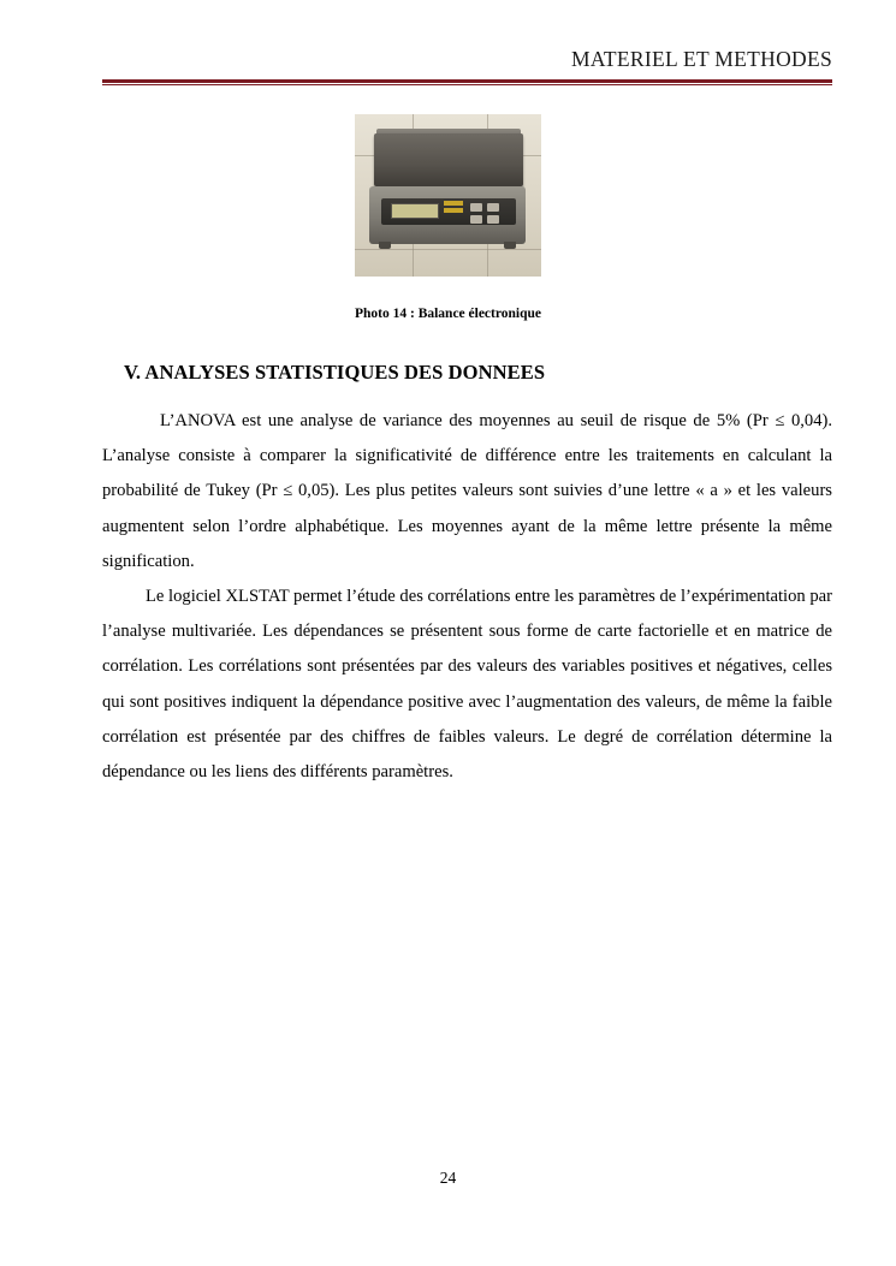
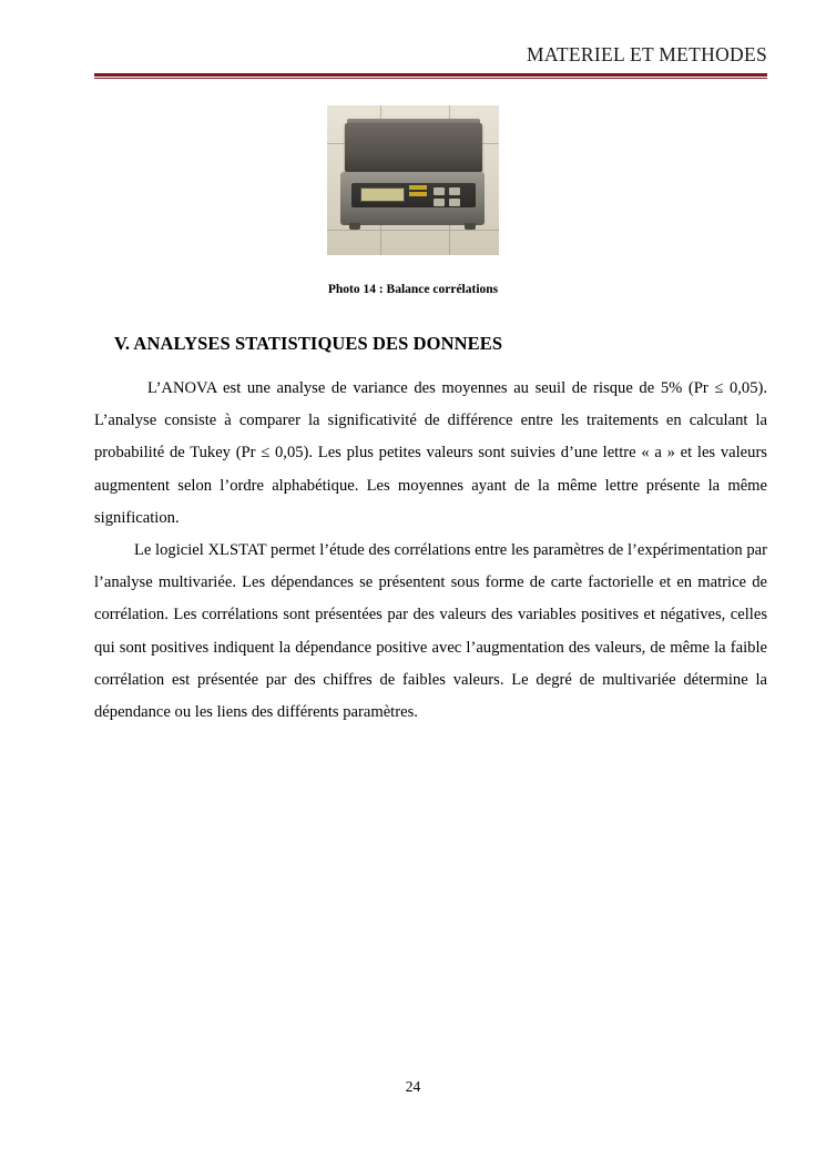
  MATERIEL ET METHODES
- Photo 14 : Balance électronique
+ Photo 14 : Balance corrélations
  V. ANALYSES STATISTIQUES DES DONNEES
- L’ANOVA est une analyse de variance des moyennes au seuil de risque de 5% (Pr ≤ 0,04). L’analyse consiste à comparer la significativité de différence entre les traitements en calculant la probabilité de Tukey (Pr ≤ 0,05). Les plus petites valeurs sont suivies d’une lettre « a » et les valeurs augmentent selon l’ordre alphabétique. Les moyennes ayant de la même lettre présente la même signification.
+ L’ANOVA est une analyse de variance des moyennes au seuil de risque de 5% (Pr ≤ 0,05). L’analyse consiste à comparer la significativité de différence entre les traitements en calculant la probabilité de Tukey (Pr ≤ 0,05). Les plus petites valeurs sont suivies d’une lettre « a » et les valeurs augmentent selon l’ordre alphabétique. Les moyennes ayant de la même lettre présente la même signification.
- Le logiciel XLSTAT permet l’étude des corrélations entre les paramètres de l’expérimentation par l’analyse multivariée. Les dépendances se présentent sous forme de carte factorielle et en matrice de corrélation. Les corrélations sont présentées par des valeurs des variables positives et négatives, celles qui sont positives indiquent la dépendance positive avec l’augmentation des valeurs, de même la faible corrélation est présentée par des chiffres de faibles valeurs. Le degré de corrélation détermine la dépendance ou les liens des différents paramètres.
+ Le logiciel XLSTAT permet l’étude des corrélations entre les paramètres de l’expérimentation par l’analyse multivariée. Les dépendances se présentent sous forme de carte factorielle et en matrice de corrélation. Les corrélations sont présentées par des valeurs des variables positives et négatives, celles qui sont positives indiquent la dépendance positive avec l’augmentation des valeurs, de même la faible corrélation est présentée par des chiffres de faibles valeurs. Le degré de multivariée détermine la dépendance ou les liens des différents paramètres.
  24
